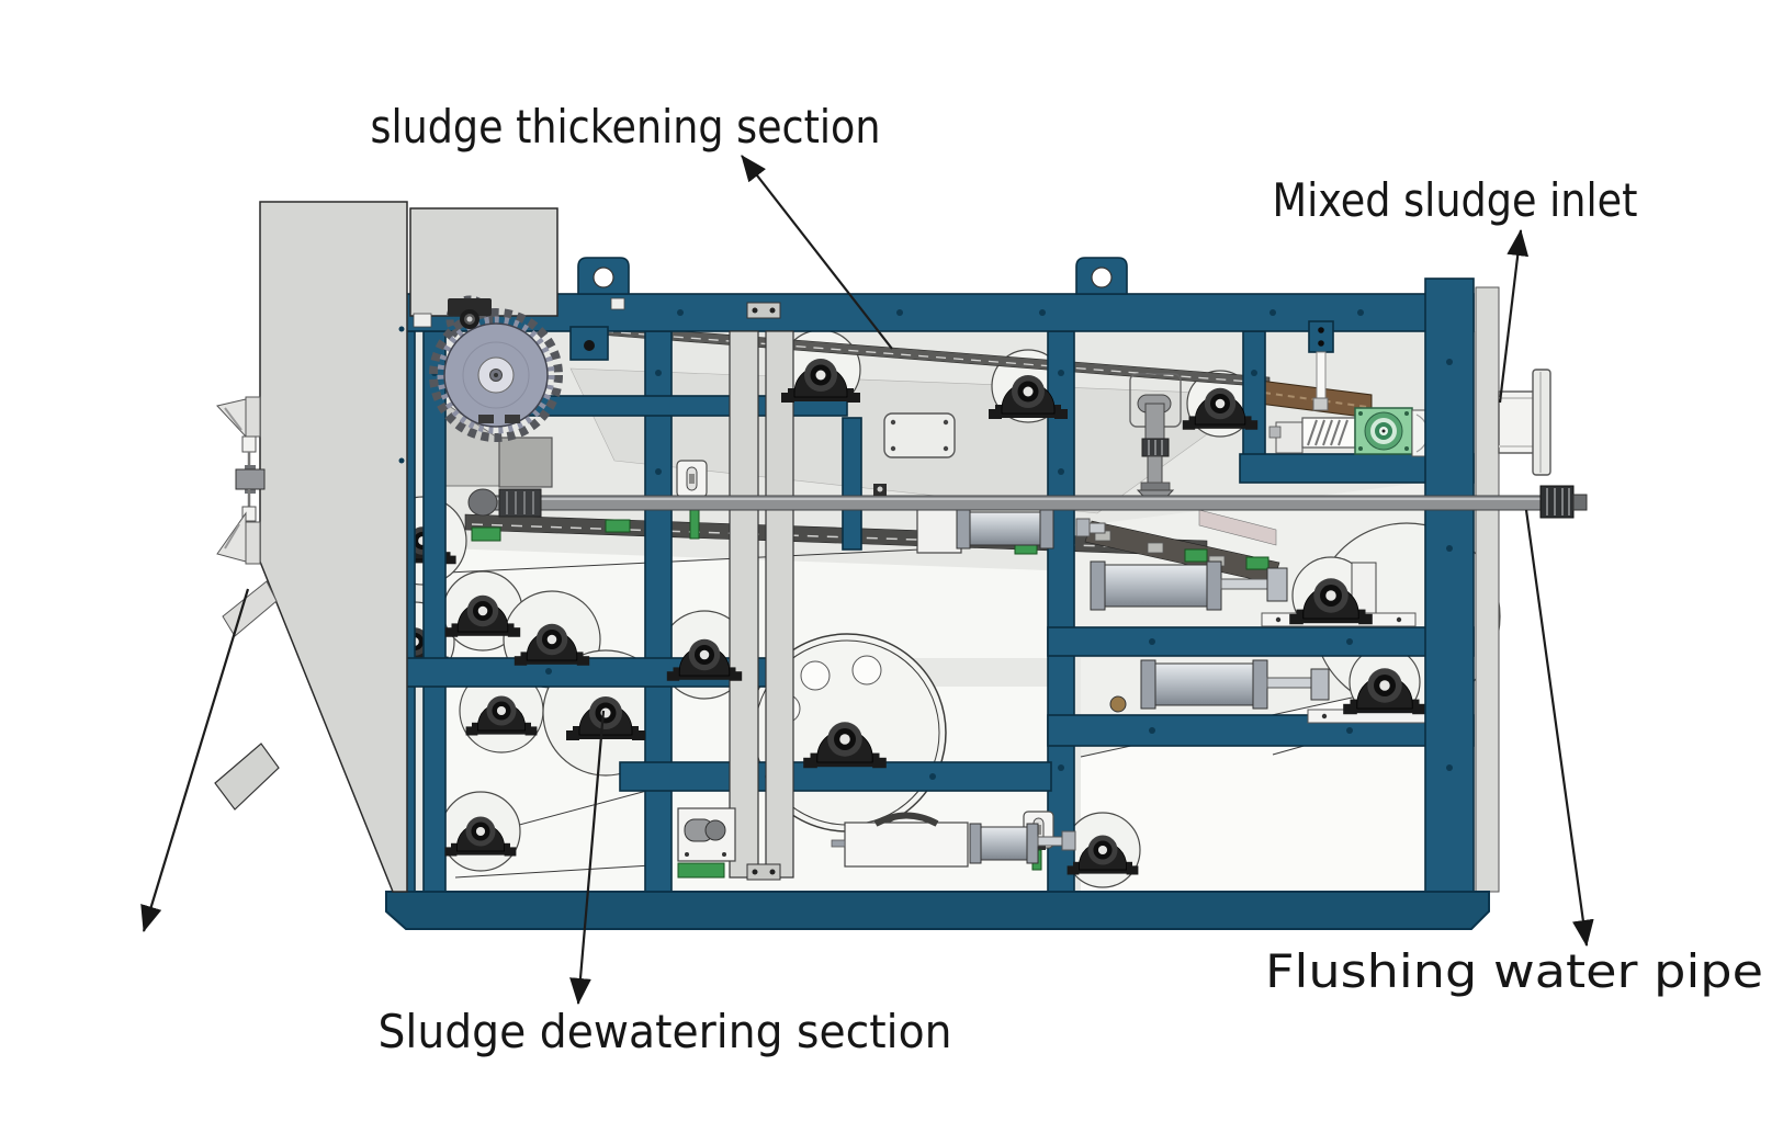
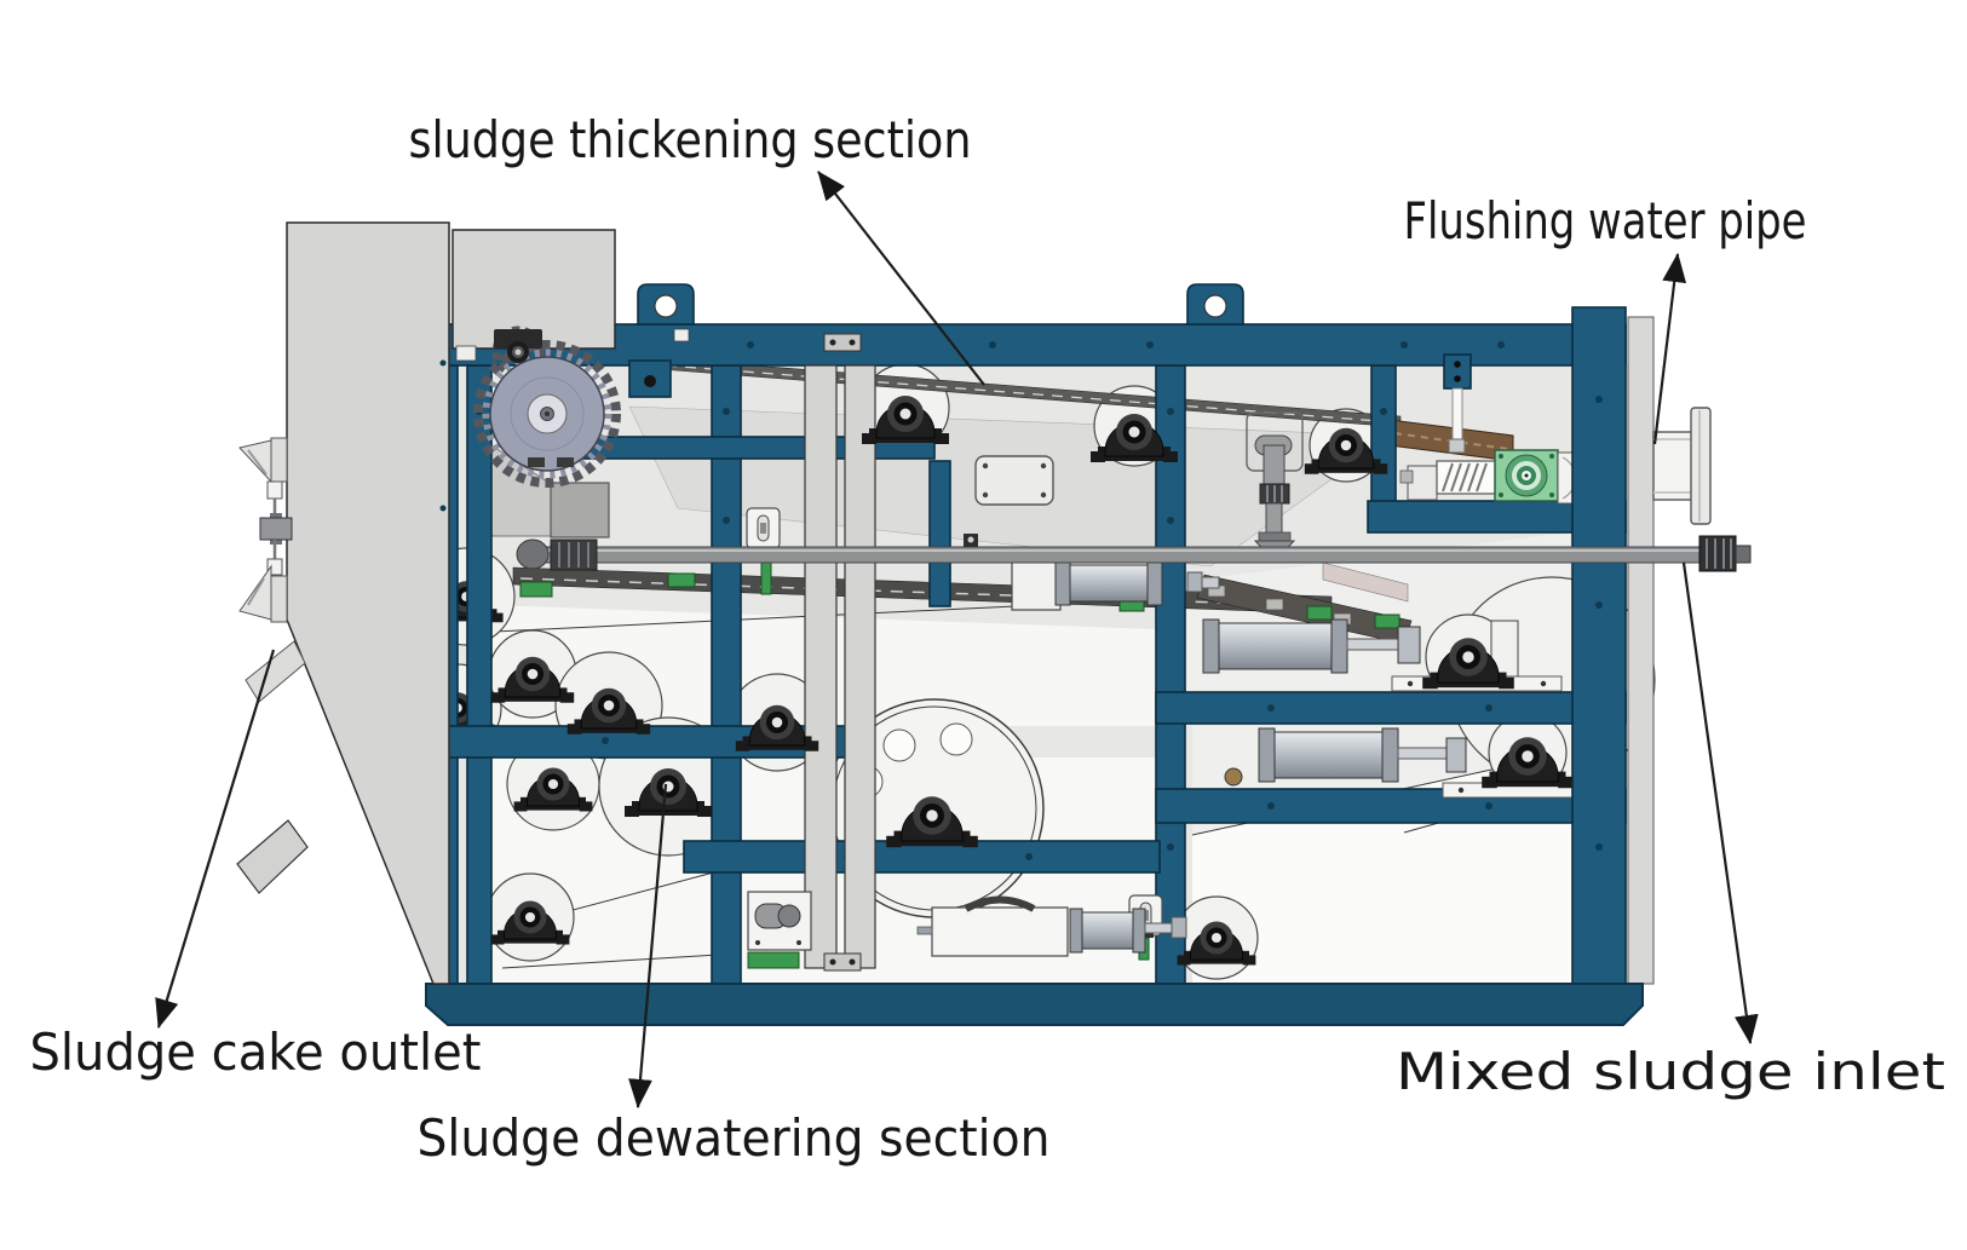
  sludge thickening section
- Mixed sludge inlet
+ Flushing water pipe
+ Sludge cake outlet
  Sludge dewatering section
- Flushing water pipe
+ Mixed sludge inlet
